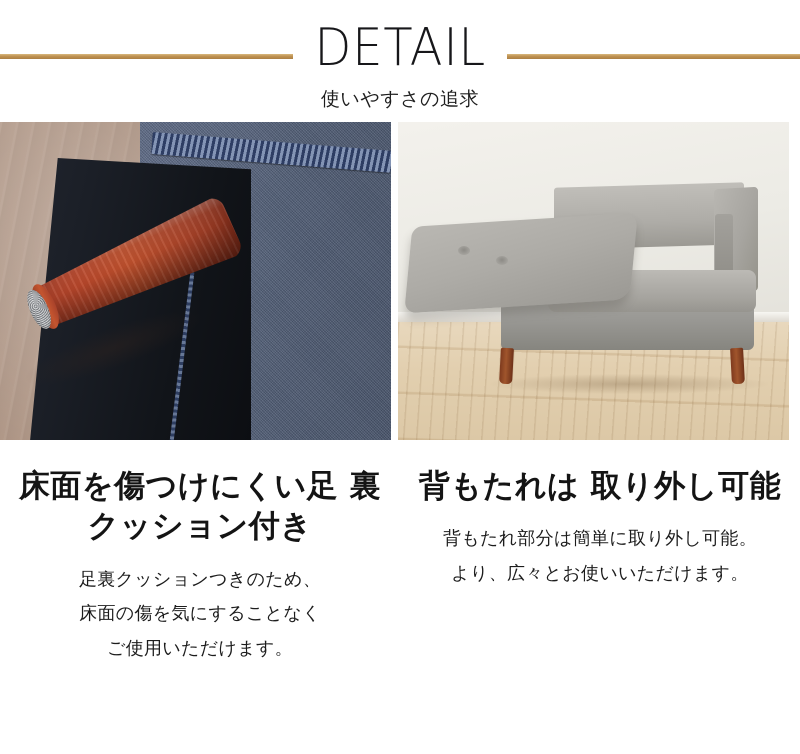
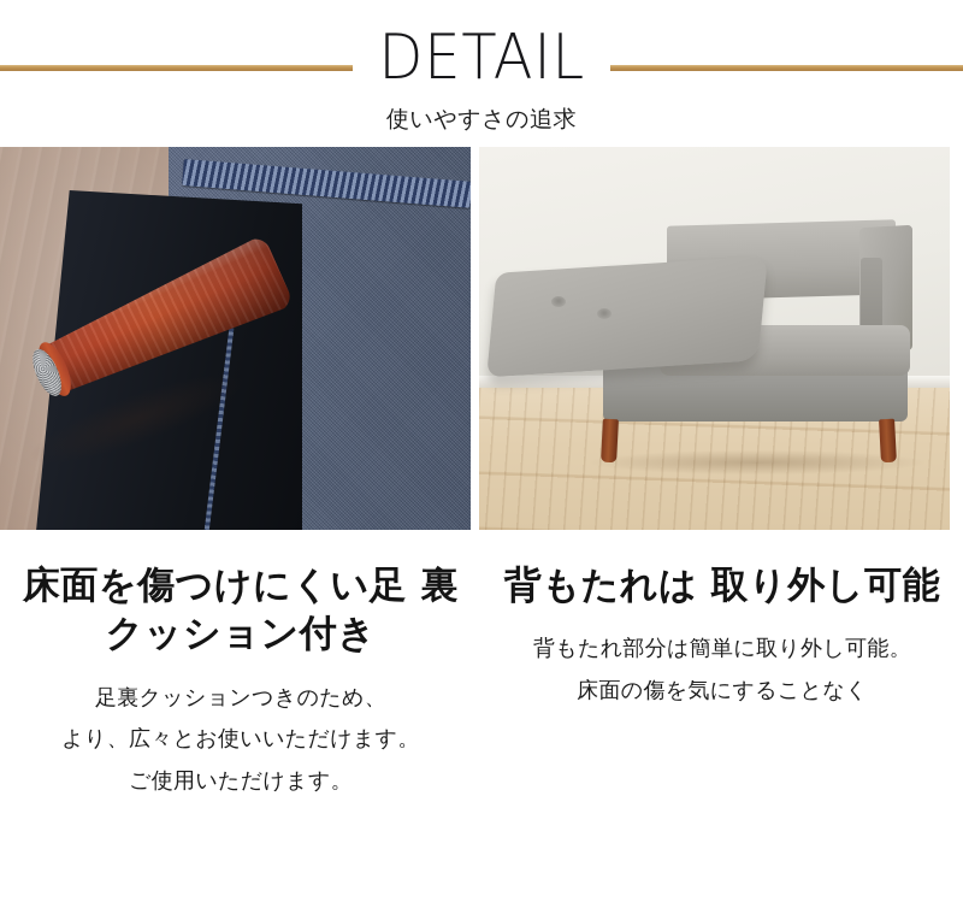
  DETAIL
  使いやすさの追求
  床面を傷つけにくい足 裏クッション付き
  足裏クッションつきのため、
- 床面の傷を気にすることなく
+ より、広々とお使いいただけます。
  ご使用いただけます。
  背もたれは 取り外し可能
  背もたれ部分は簡単に取り外し可能。
- より、広々とお使いいただけます。
+ 床面の傷を気にすることなく
